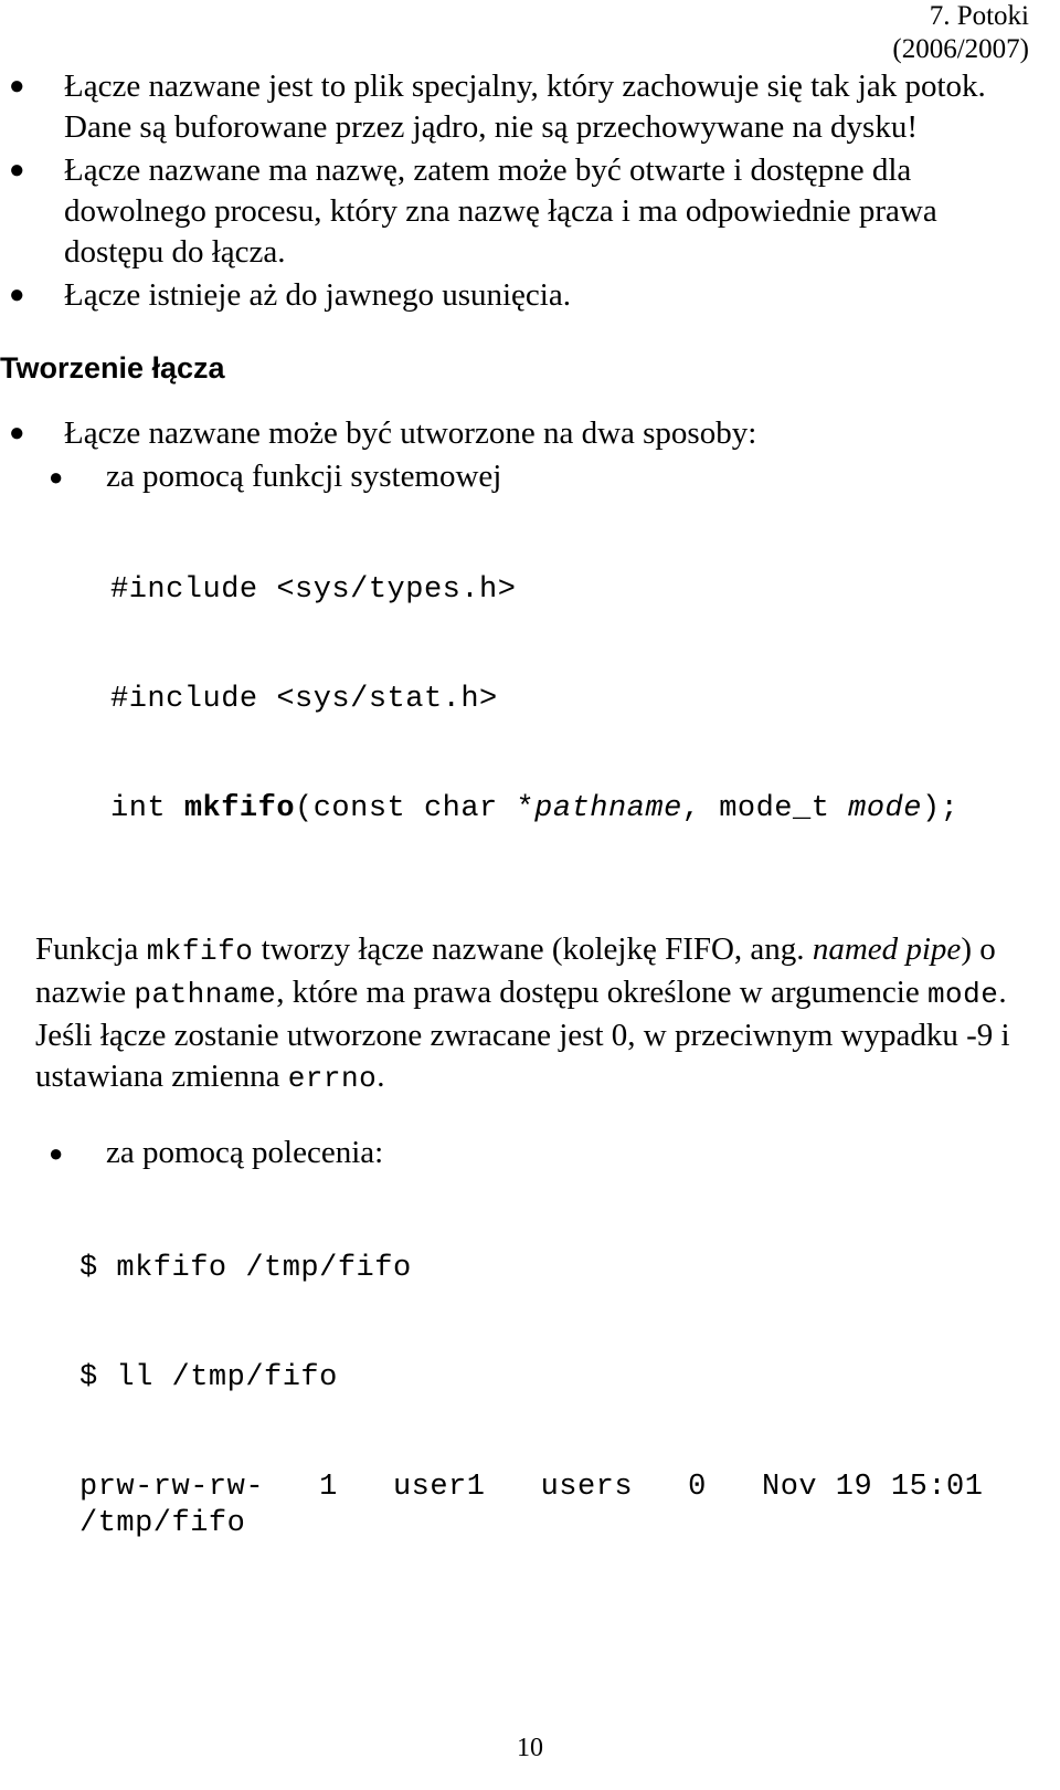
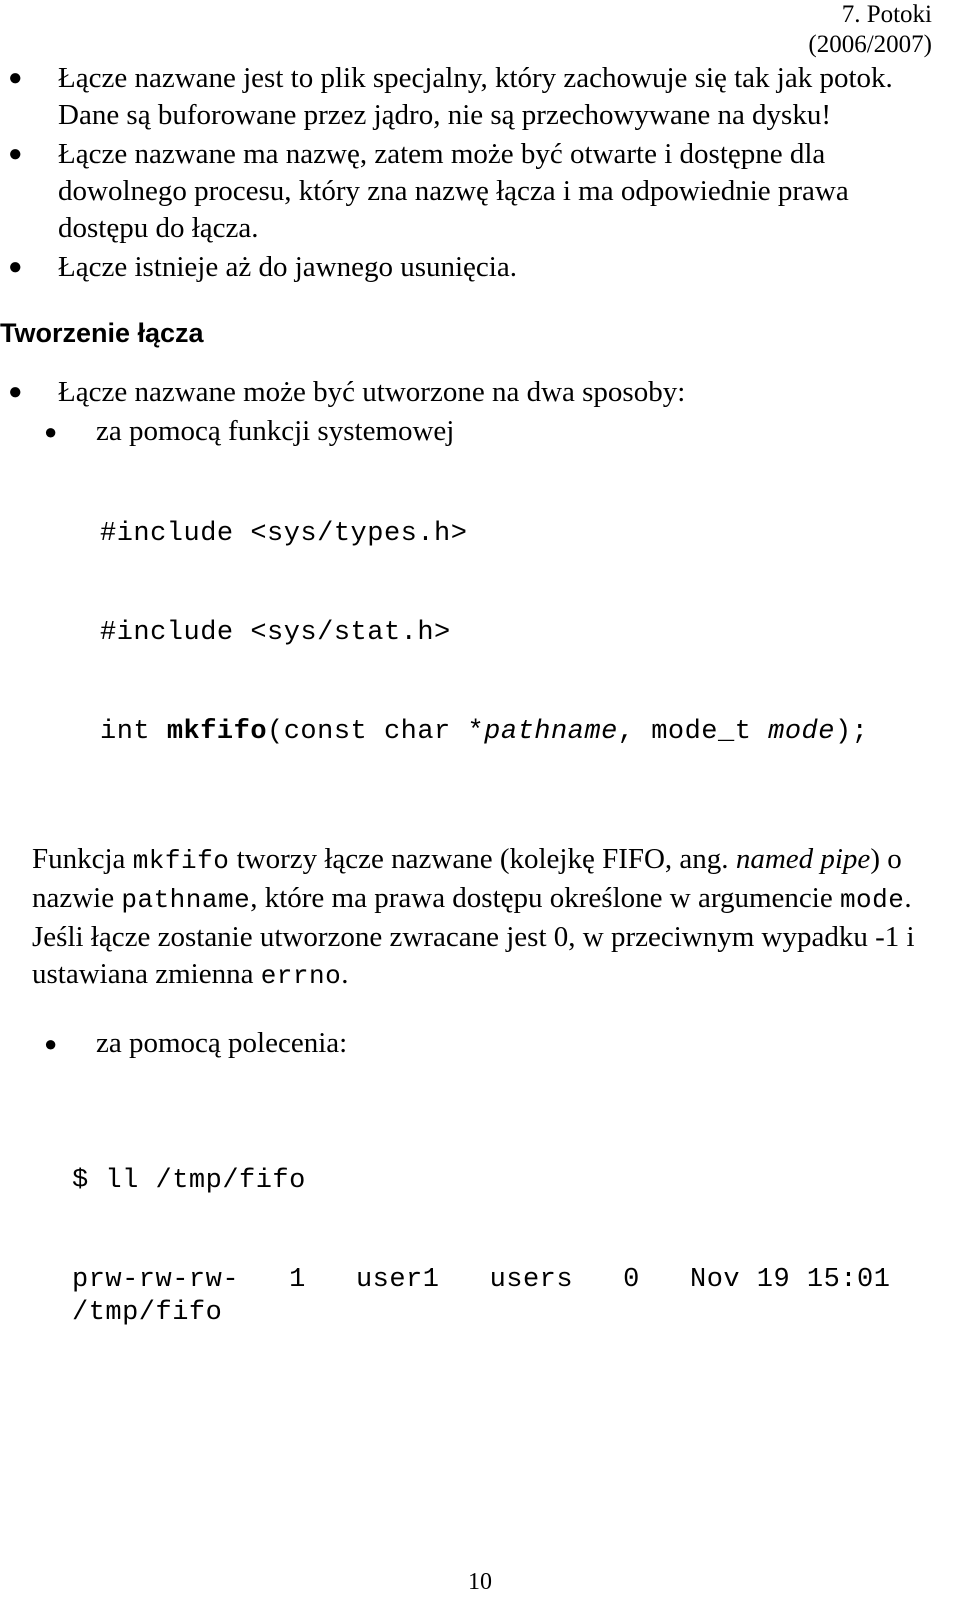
  7. Potoki
  (2006/2007)
  ●
  Łącze nazwane jest to plik specjalny, który zachowuje się tak jak potok. Dane są buforowane przez jądro, nie są przechowywane na dysku!
  ●
  Łącze nazwane ma nazwę, zatem może być otwarte i dostępne dla dowolnego procesu, który zna nazwę łącza i ma odpowiednie prawa dostępu do łącza.
  ●
  Łącze istnieje aż do jawnego usunięcia.
  Tworzenie łącza
  ●
  Łącze nazwane może być utworzone na dwa sposoby:
  ●
  za pomocą funkcji systemowej
  #include <sys/types.h>
  #include <sys/stat.h>
  int mkfifo(const char *pathname, mode_t mode);
- Funkcja mkfifo tworzy łącze nazwane (kolejkę FIFO, ang. named pipe) o nazwie pathname, które ma prawa dostępu określone w argumencie mode. Jeśli łącze zostanie utworzone zwracane jest 0, w przeciwnym wypadku -9 i ustawiana zmienna errno.
+ Funkcja mkfifo tworzy łącze nazwane (kolejkę FIFO, ang. named pipe) o nazwie pathname, które ma prawa dostępu określone w argumencie mode. Jeśli łącze zostanie utworzone zwracane jest 0, w przeciwnym wypadku -1 i ustawiana zmienna errno.
  ●
  za pomocą polecenia:
- $ mkfifo /tmp/fifo
  $ ll /tmp/fifo
  prw-rw-rw- 1 user1 users 0 Nov 19 15:01 /tmp/fifo
  10
